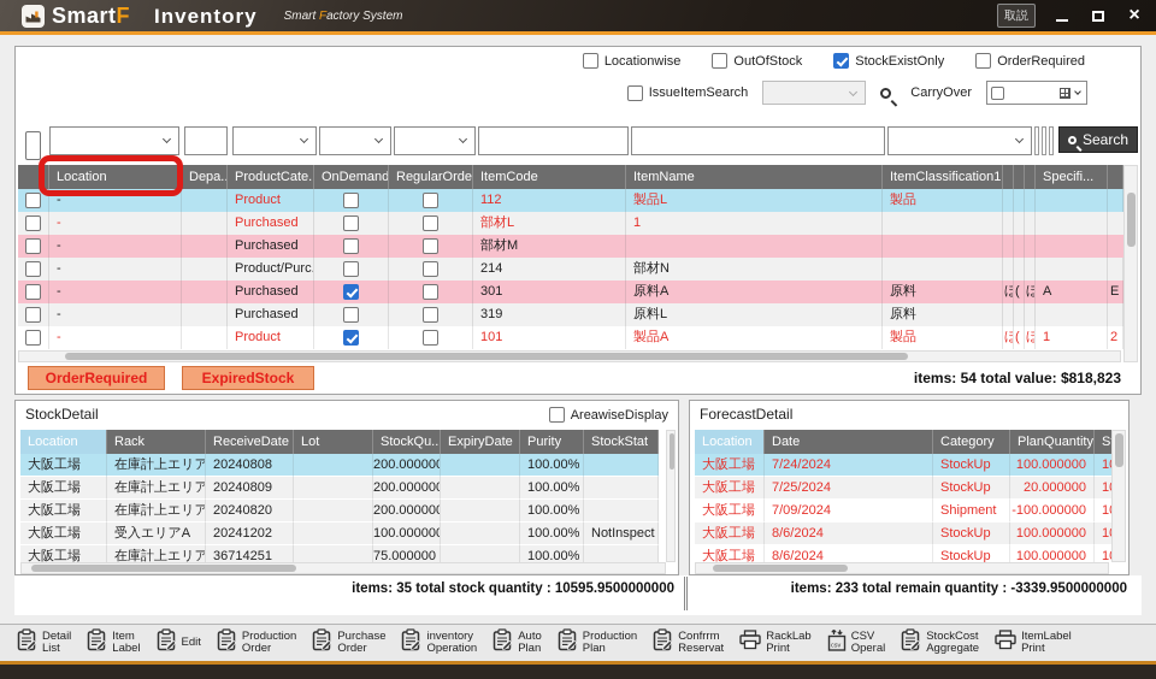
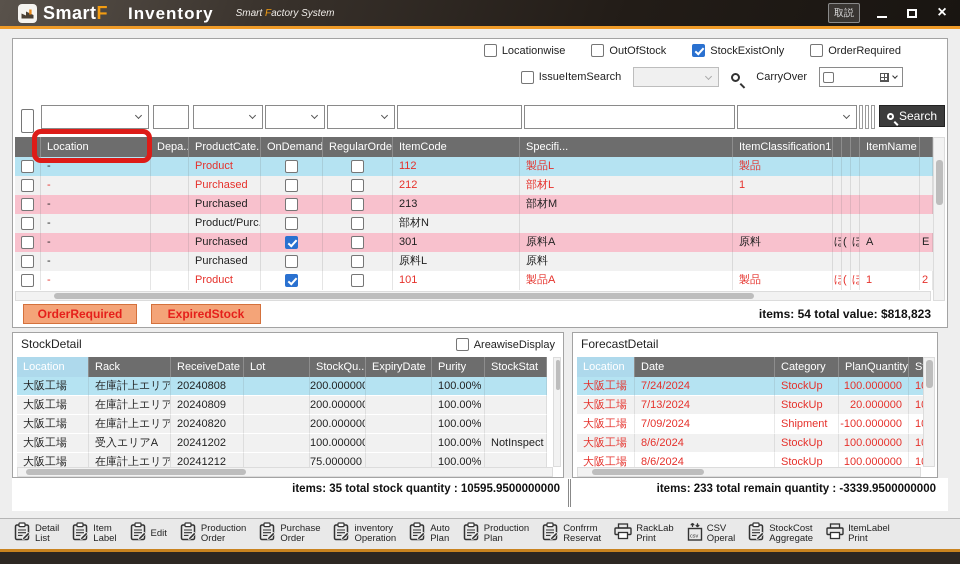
  SmartF
  Inventory
  Smart Factory System
  取説
  ×
  Locationwise
  OutOfStock
  StockExistOnly
  OrderRequired
  IssueItemSearch
  CarryOver
  Search
  Location
  Depa..
  ProductCate..
  OnDemand
  RegularOrde
  ItemCode
- ItemName
+ Specifi...
  ItemClassification1
- Specifi...
+ ItemName
  -
  Product
  112
  製品L
  製品
  -
  Purchased
+ 212
  部材L
  1
  -
  Purchased
+ 213
  部材M
  -
  Product/Purc.
- 214
  部材N
  -
  Purchased
  301
  原料A
  原料
  ほ
  (
  A
  E
  -
  Purchased
- 319
  原料L
  原料
  -
  Product
  101
  製品A
  製品
  ほ
  (
  1
  2
  OrderRequired
  ExpiredStock
  items: 54 total value: $818,823
  StockDetail
  AreawiseDisplay
  Location
  Rack
  ReceiveDate
  Lot
  StockQu...
  ExpiryDate
  Purity
  StockStat
  大阪工場
  在庫計上エリア
  20240808
  200.000000
  100.00%
  大阪工場
  在庫計上エリア
  20240809
  200.000000
  100.00%
  大阪工場
  在庫計上エリア
  20240820
  200.000000
  100.00%
  大阪工場
  受入エリアA
  20241202
  100.000000
  100.00%
  NotInspect
  大阪工場
  在庫計上エリア
- 36714251
+ 20241212
  75.000000
  100.00%
  ForecastDetail
  Location
  Date
  Category
  PlanQuantity
  大阪工場
  7/24/2024
  StockUp
  100.000000
  大阪工場
- 7/25/2024
+ 7/13/2024
  StockUp
  20.000000
  大阪工場
  7/09/2024
  Shipment
  -100.000000
  大阪工場
  8/6/2024
  StockUp
  100.000000
  大阪工場
  8/6/2024
  StockUp
  100.000000
  items: 35 total stock quantity : 10595.9500000000
  items: 233 total remain quantity : -3339.9500000000
  Detail
  List
  Item
  Label
  Edit
  Production
  Order
  Purchase
  Order
  inventory
  Operation
  Auto
  Plan
  Production
  Plan
  Confrrm
  Reservat
  RackLab
  Print
  CSV
  Operal
  StockCost
  Aggregate
  ItemLabel
  Print
